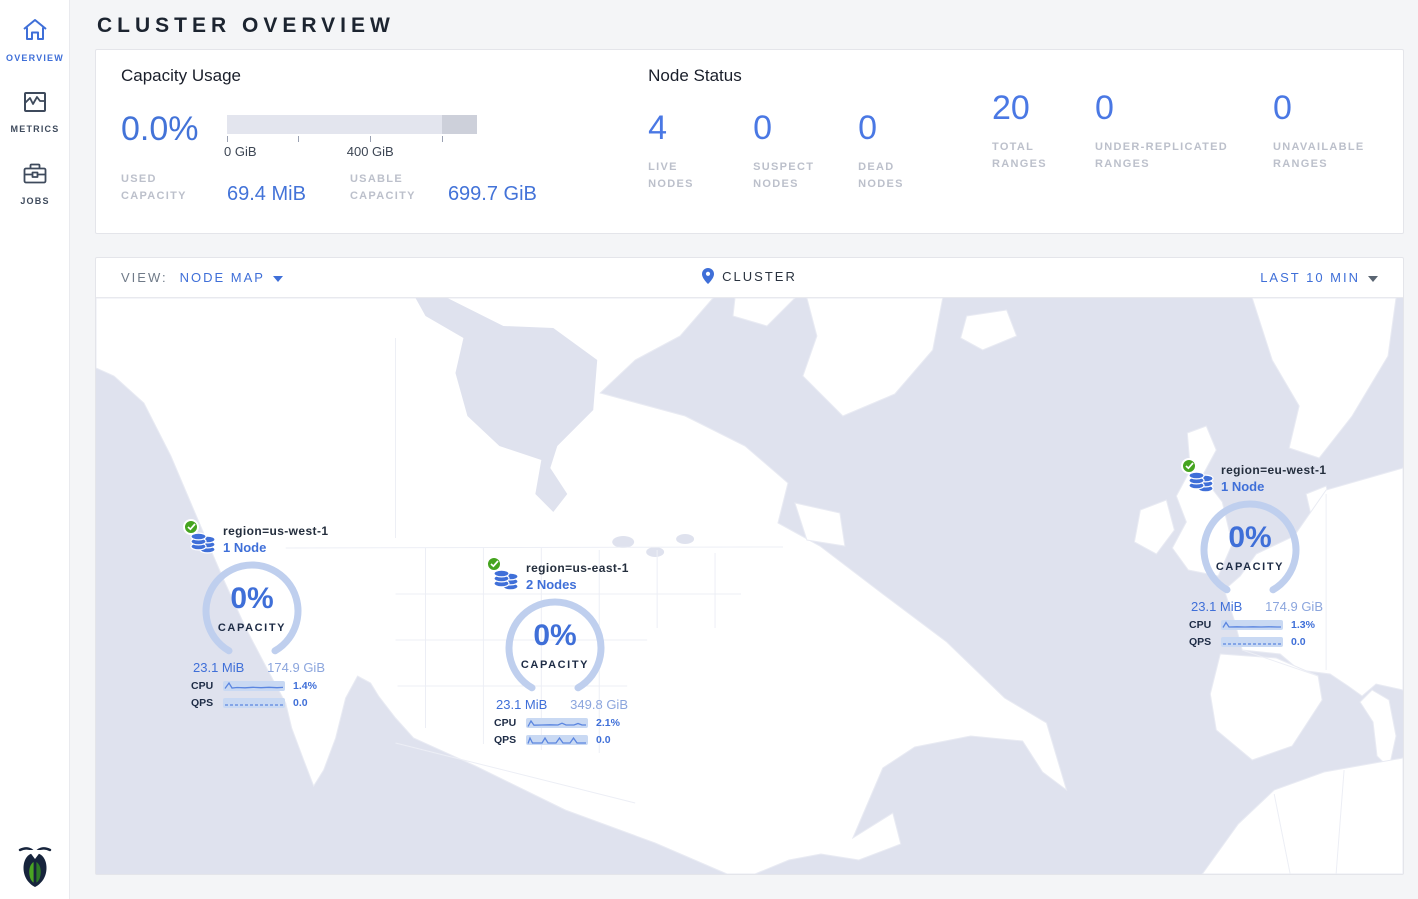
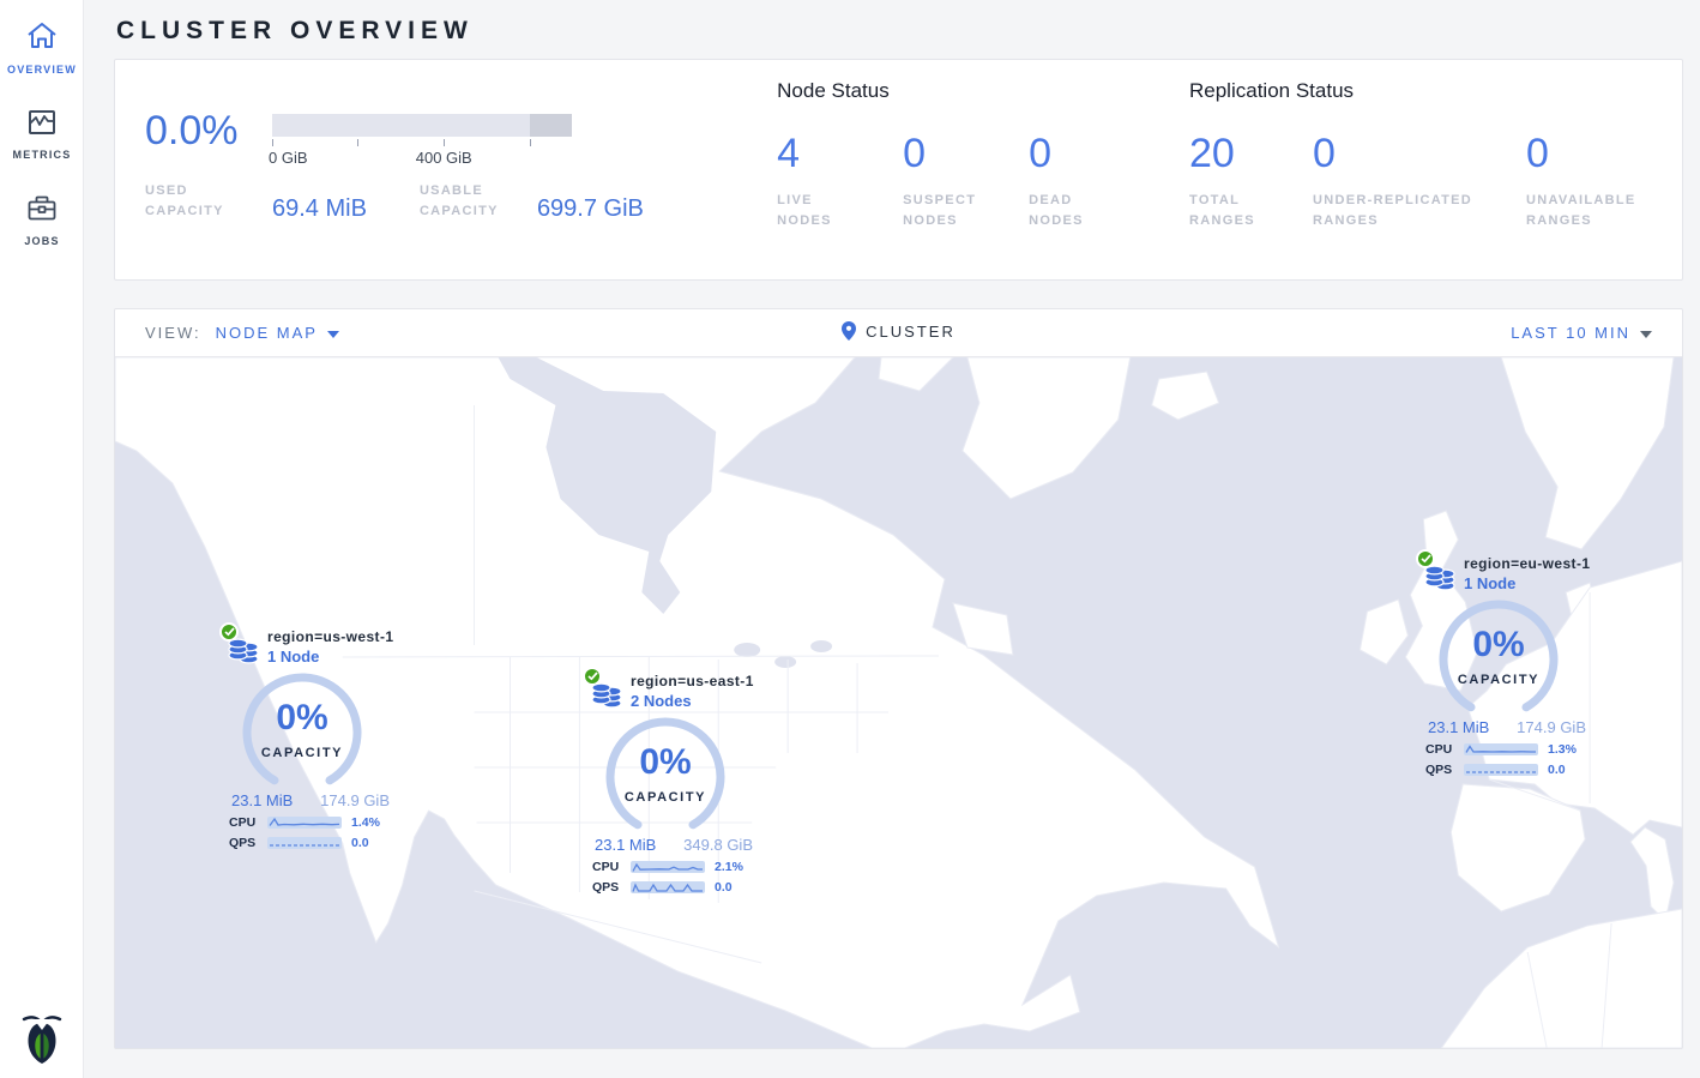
  OVERVIEW
  METRICS
  JOBS
  CLUSTER OVERVIEW
- Capacity Usage
  0.0%
  0 GiB
  400 GiB
  USED CAPACITY
  69.4 MiB
  USABLE CAPACITY
  699.7 GiB
  Node Status
  4
  LIVE NODES
  0
  SUSPECT NODES
  0
  DEAD NODES
+ Replication Status
  20
  TOTAL RANGES
  0
  UNDER-REPLICATED RANGES
  0
  UNAVAILABLE RANGES
  VIEW:
  NODE MAP
  CLUSTER
  LAST 10 MIN
  region=us-west-1
  1 Node
  0%
  CAPACITY
  23.1 MiB
  174.9 GiB
  CPU
  1.4%
  QPS
  0.0
  region=us-east-1
  2 Nodes
  0%
  CAPACITY
  23.1 MiB
  349.8 GiB
  CPU
  2.1%
  QPS
  0.0
  region=eu-west-1
  1 Node
  0%
  CAPACITY
  23.1 MiB
  174.9 GiB
  CPU
  1.3%
  QPS
  0.0
